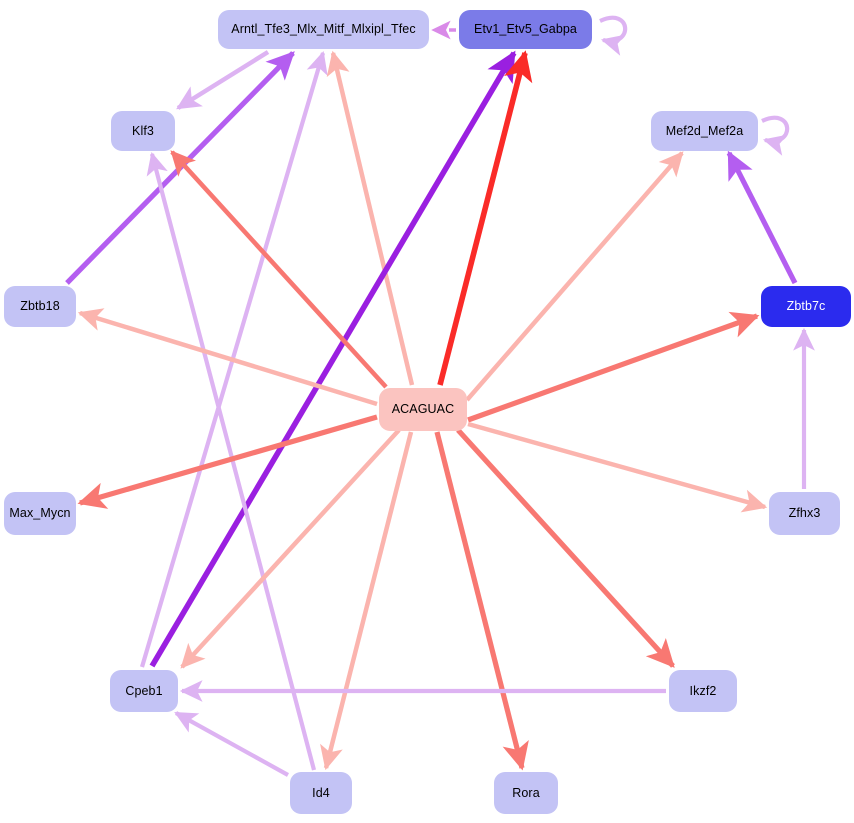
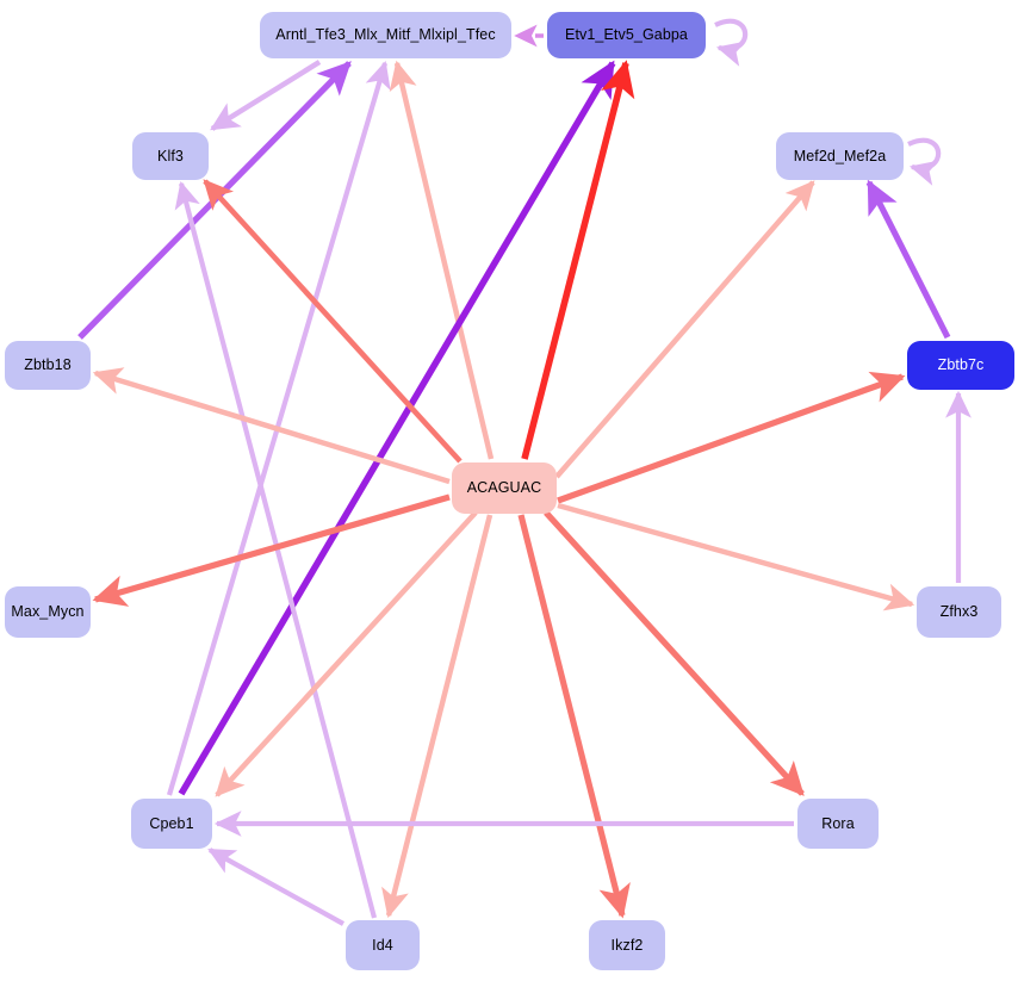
  Arntl_Tfe3_Mlx_Mitf_Mlxipl_Tfec
  Etv1_Etv5_Gabpa
  Klf3
  Mef2d_Mef2a
  Zbtb18
  Zbtb7c
  ACAGUAC
  Max_Mycn
  Zfhx3
  Cpeb1
- Ikzf2
+ Rora
  Id4
- Rora
+ Ikzf2
